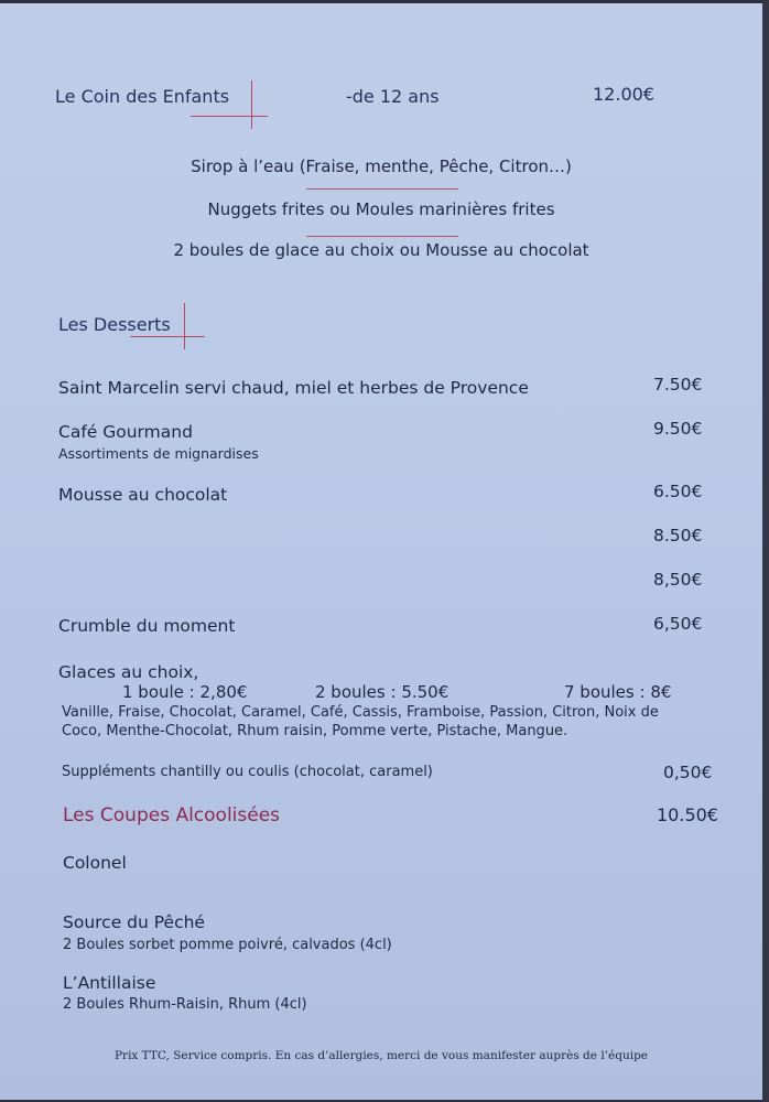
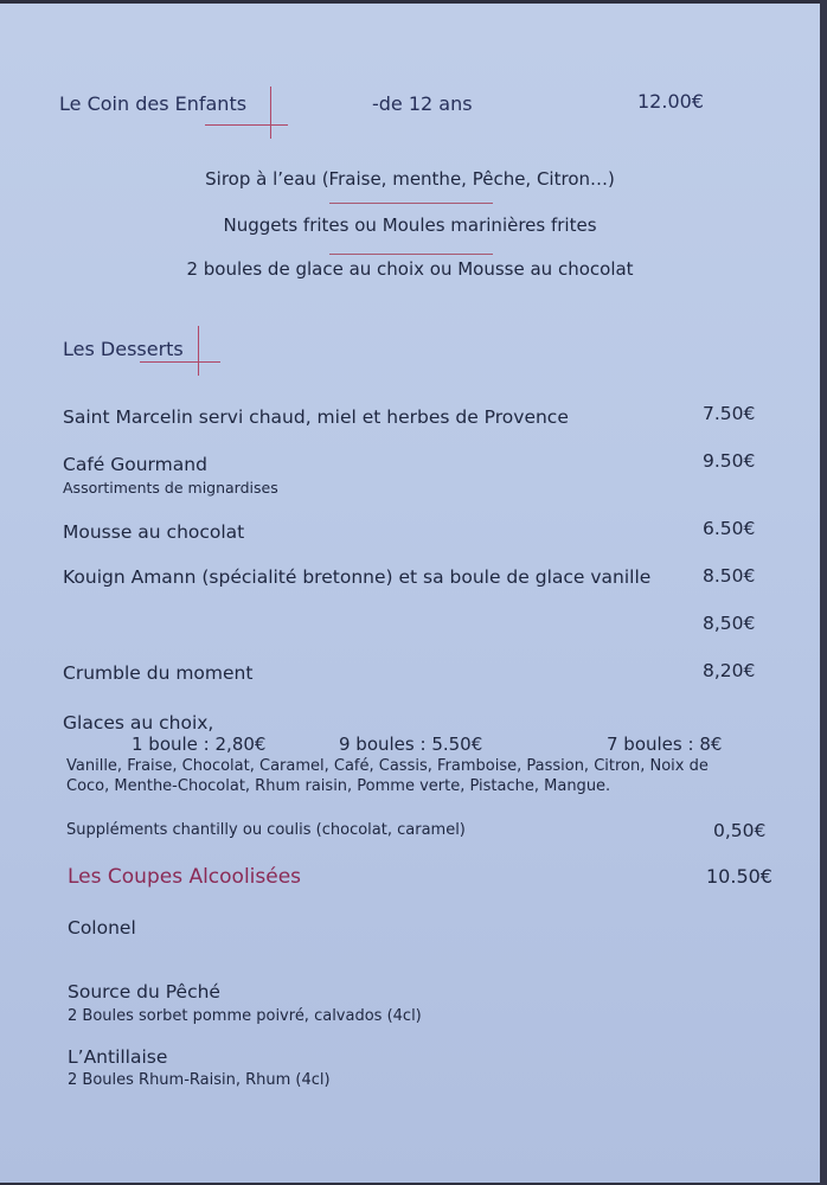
  Le Coin des Enfants
  -de 12 ans
  12.00€
  Sirop à l’eau (Fraise, menthe, Pêche, Citron…)
  Nuggets frites ou Moules marinières frites
  2 boules de glace au choix ou Mousse au chocolat
  Les Desserts
  Saint Marcelin servi chaud, miel et herbes de Provence
  7.50€
  Café Gourmand
  Assortiments de mignardises
  9.50€
  Mousse au chocolat
  6.50€
+ Kouign Amann (spécialité bretonne) et sa boule de glace vanille
  8.50€
  8,50€
  Crumble du moment
- 6,50€
+ 8,20€
  Glaces au choix,
  1 boule : 2,80€
- 2 boules : 5.50€
+ 9 boules : 5.50€
  7 boules : 8€
  Vanille, Fraise, Chocolat, Caramel, Café, Cassis, Framboise, Passion, Citron, Noix de
  Coco, Menthe-Chocolat, Rhum raisin, Pomme verte, Pistache, Mangue.
  Suppléments chantilly ou coulis (chocolat, caramel)
  0,50€
  Les Coupes Alcoolisées
  10.50€
  Colonel
  Source du Pêché
  2 Boules sorbet pomme poivré, calvados (4cl)
  L’Antillaise
  2 Boules Rhum-Raisin, Rhum (4cl)
- Prix TTC, Service compris. En cas d’allergies, merci de vous manifester auprès de l’équipe
